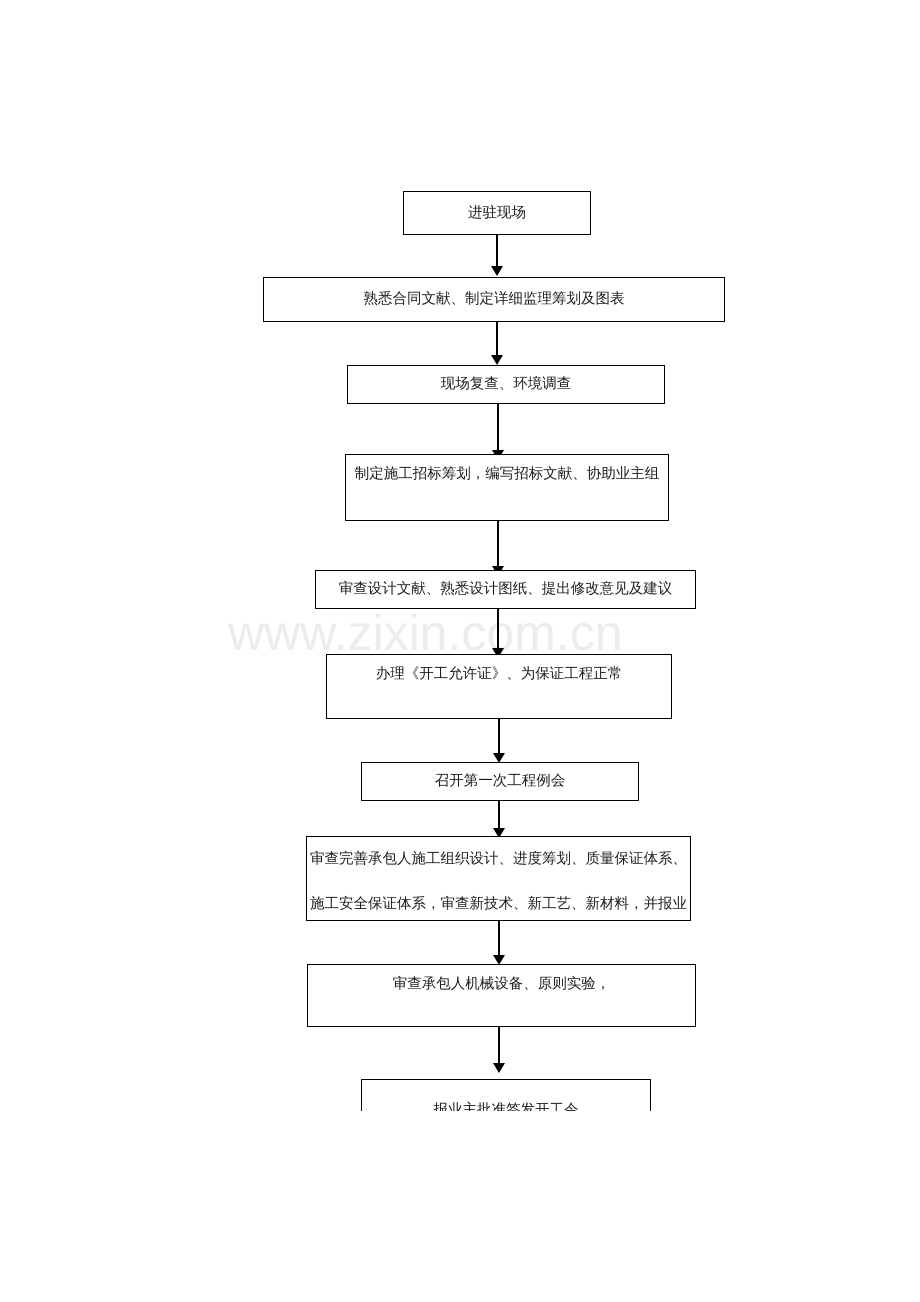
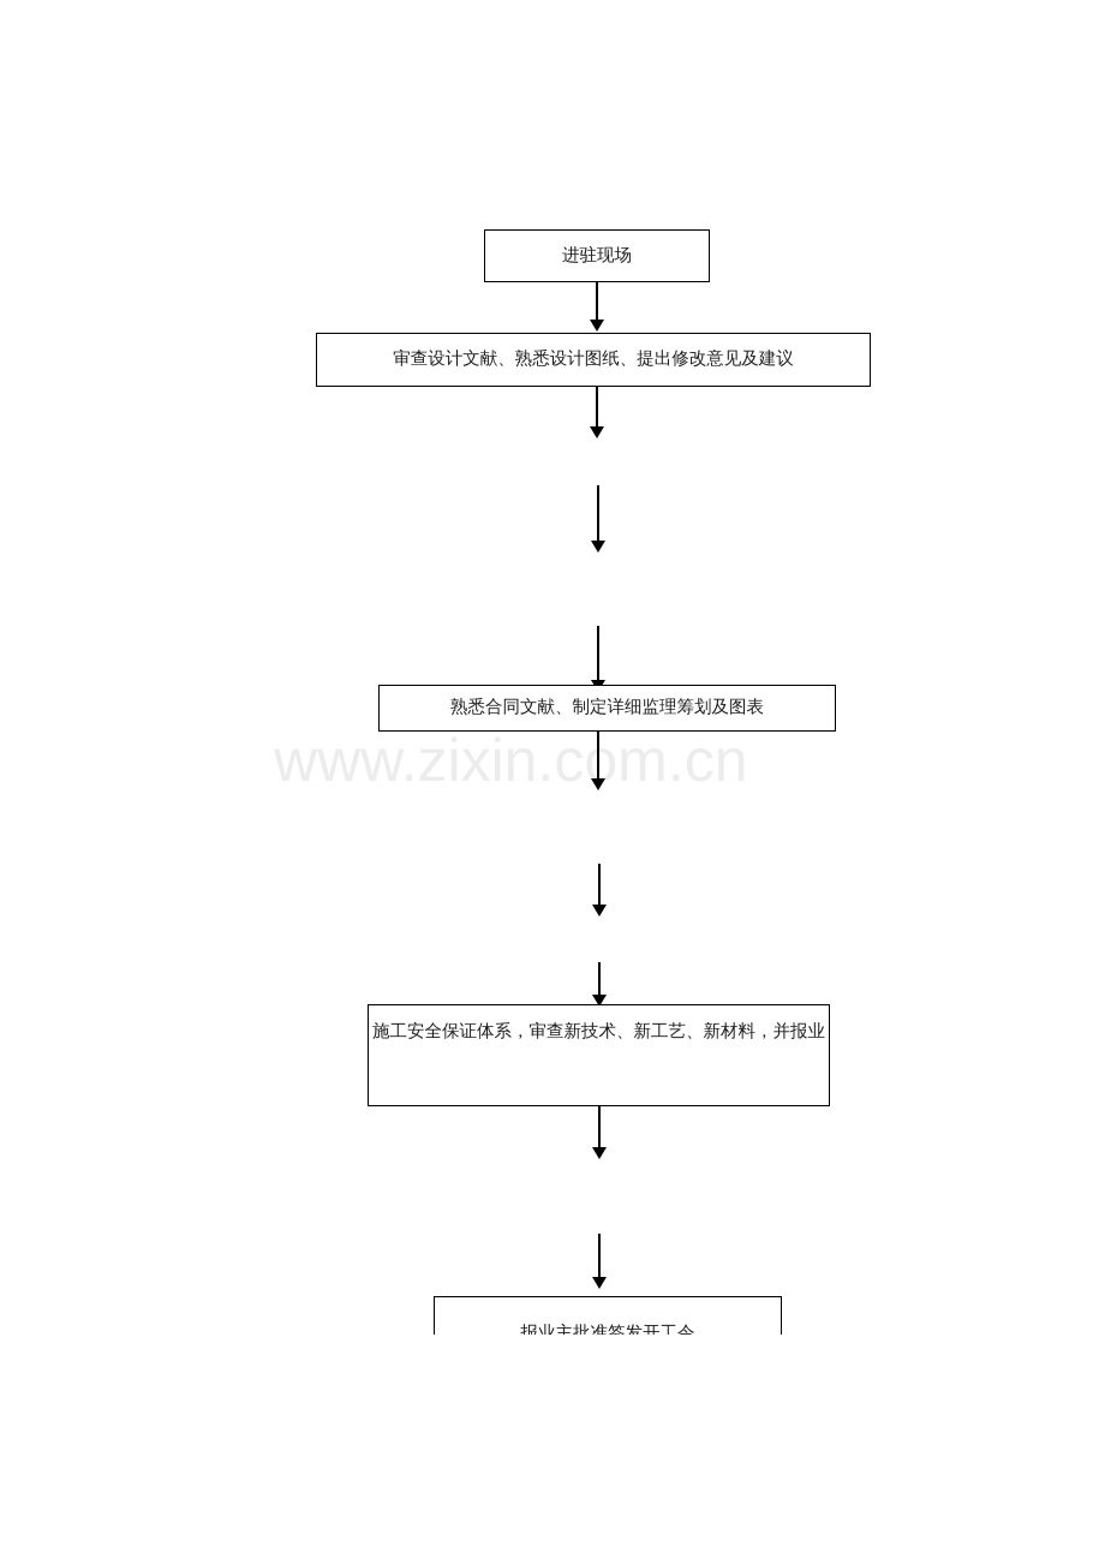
  www.zixin.com.cn
  进驻现场
- 熟悉合同文献、制定详细监理筹划及图表
+ 审查设计文献、熟悉设计图纸、提出修改意见及建议
- 现场复查、环境调查
- 制定施工招标筹划，编写招标文献、协助业主组
- 审查设计文献、熟悉设计图纸、提出修改意见及建议
+ 熟悉合同文献、制定详细监理筹划及图表
- 办理《开工允许证》、为保证工程正常
- 召开第一次工程例会
- 审查完善承包人施工组织设计、进度筹划、质量保证体系、
  施工安全保证体系，审查新技术、新工艺、新材料，并报业
- 审查承包人机械设备、原则实验，
  报业主批准签发开工令
